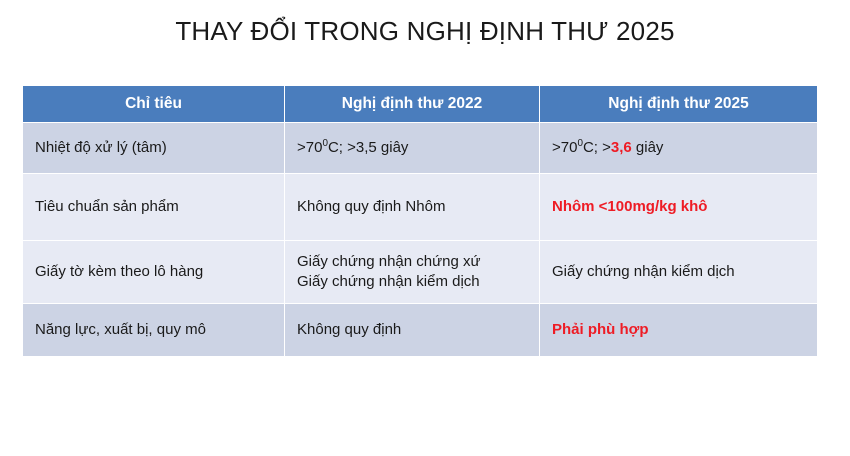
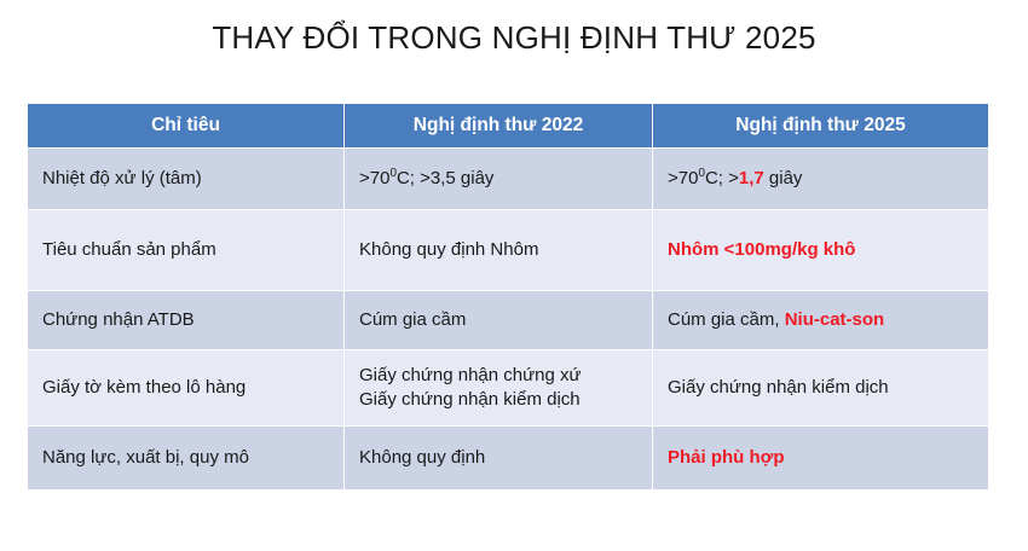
  THAY ĐỔI TRONG NGHỊ ĐỊNH THƯ 2025
  Chỉ tiêu	Nghị định thư 2022	Nghị định thư 2025
- Nhiệt độ xử lý (tâm)	>700C; >3,5 giây	>700C; >3,6 giây
+ Nhiệt độ xử lý (tâm)	>700C; >3,5 giây	>700C; >1,7 giây
  Tiêu chuẩn sản phẩm	Không quy định Nhôm	Nhôm <100mg/kg khô
+ Chứng nhận ATDB	Cúm gia cầm	Cúm gia cầm, Niu-cat-son
  Giấy tờ kèm theo lô hàng	Giấy chứng nhận chứng xứ Giấy chứng nhận kiểm dịch	Giấy chứng nhận kiểm dịch
  Năng lực, xuất bị, quy mô	Không quy định	Phải phù hợp
